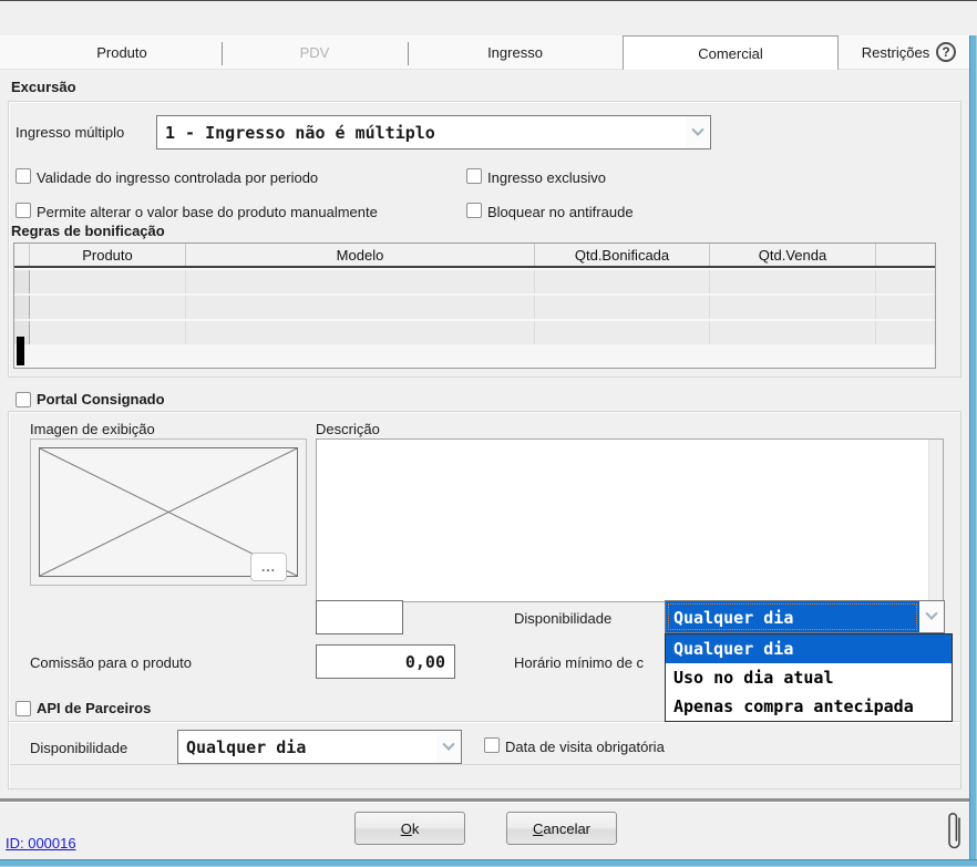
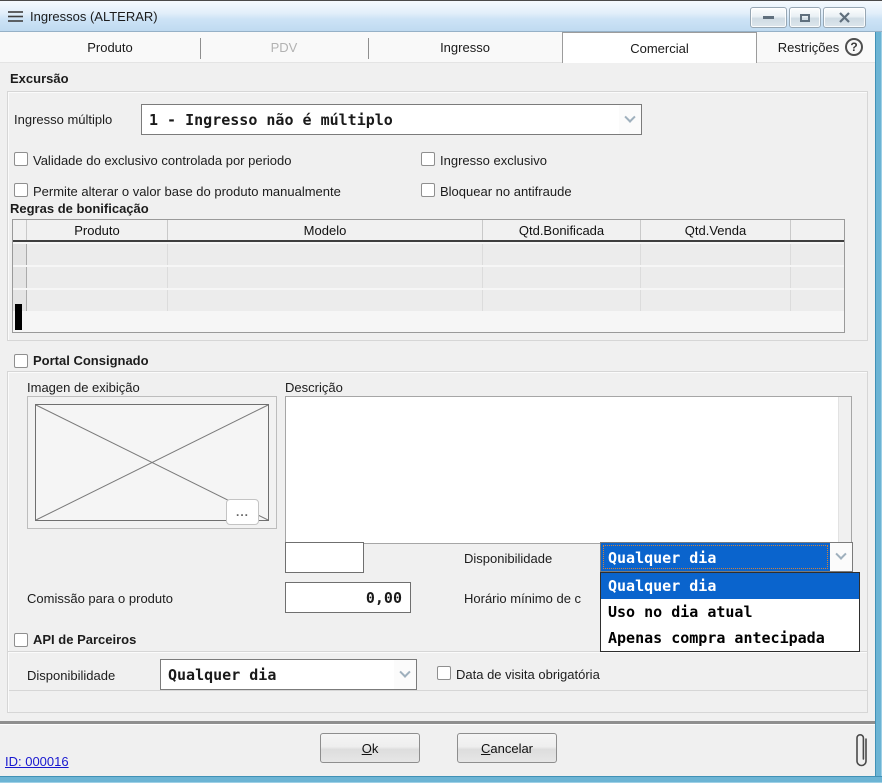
+ Ingressos (ALTERAR)
  Produto
  PDV
  Ingresso
  Comercial
  Restrições
  ?
  Excursão
  Ingresso múltiplo
  1 - Ingresso não é múltiplo
- Validade do ingresso controlada por periodo
+ Validade do exclusivo controlada por periodo
  Ingresso exclusivo
  Permite alterar o valor base do produto manualmente
  Bloquear no antifraude
  Regras de bonificação
  Produto
  Modelo
  Qtd.Bonificada
  Qtd.Venda
  Portal Consignado
  Imagen de exibição
  ...
  Descrição
  Disponibilidade
  Qualquer dia
  Comissão para o produto
  0,00
  Horário mínimo de c
  Qualquer dia
  Uso no dia atual
  Apenas compra antecipada
  API de Parceiros
  Disponibilidade
  Qualquer dia
  Data de visita obrigatória
  Ok
  Cancelar
  ID: 000016
